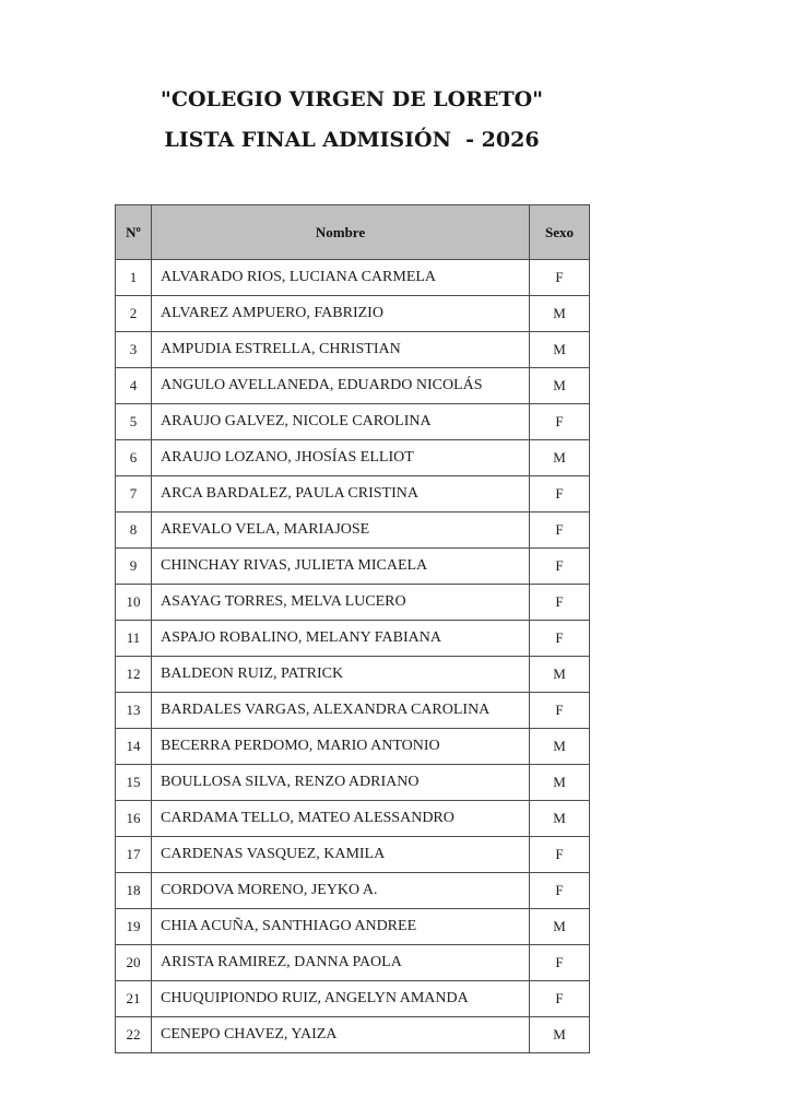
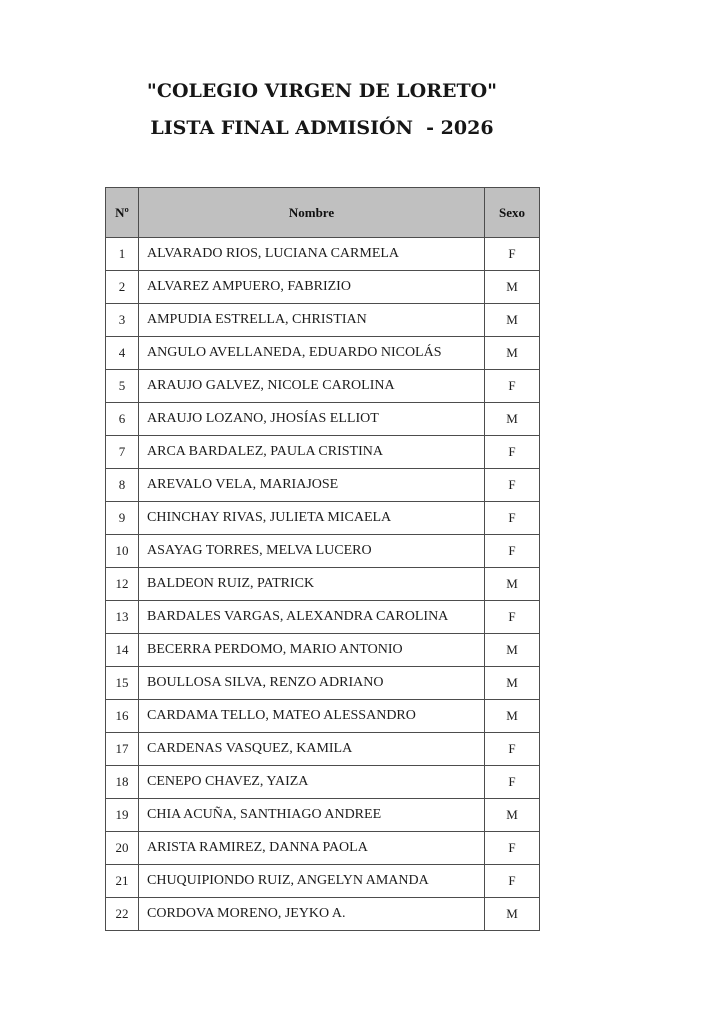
  "COLEGIO VIRGEN DE LORETO"
  LISTA FINAL ADMISIÓN - 2026
  Nº	Nombre	Sexo
  1	ALVARADO RIOS, LUCIANA CARMELA	F
  2	ALVAREZ AMPUERO, FABRIZIO	M
  3	AMPUDIA ESTRELLA, CHRISTIAN	M
  4	ANGULO AVELLANEDA, EDUARDO NICOLÁS	M
  5	ARAUJO GALVEZ, NICOLE CAROLINA	F
  6	ARAUJO LOZANO, JHOSÍAS ELLIOT	M
  7	ARCA BARDALEZ, PAULA CRISTINA	F
  8	AREVALO VELA, MARIAJOSE	F
  9	CHINCHAY RIVAS, JULIETA MICAELA	F
  10	ASAYAG TORRES, MELVA LUCERO	F
- 11	ASPAJO ROBALINO, MELANY FABIANA	F
  12	BALDEON RUIZ, PATRICK	M
  13	BARDALES VARGAS, ALEXANDRA CAROLINA	F
  14	BECERRA PERDOMO, MARIO ANTONIO	M
  15	BOULLOSA SILVA, RENZO ADRIANO	M
  16	CARDAMA TELLO, MATEO ALESSANDRO	M
  17	CARDENAS VASQUEZ, KAMILA	F
- 18	CORDOVA MORENO, JEYKO A.	F
+ 18	CENEPO CHAVEZ, YAIZA	F
  19	CHIA ACUÑA, SANTHIAGO ANDREE	M
  20	ARISTA RAMIREZ, DANNA PAOLA	F
  21	CHUQUIPIONDO RUIZ, ANGELYN AMANDA	F
- 22	CENEPO CHAVEZ, YAIZA	M
+ 22	CORDOVA MORENO, JEYKO A.	M
